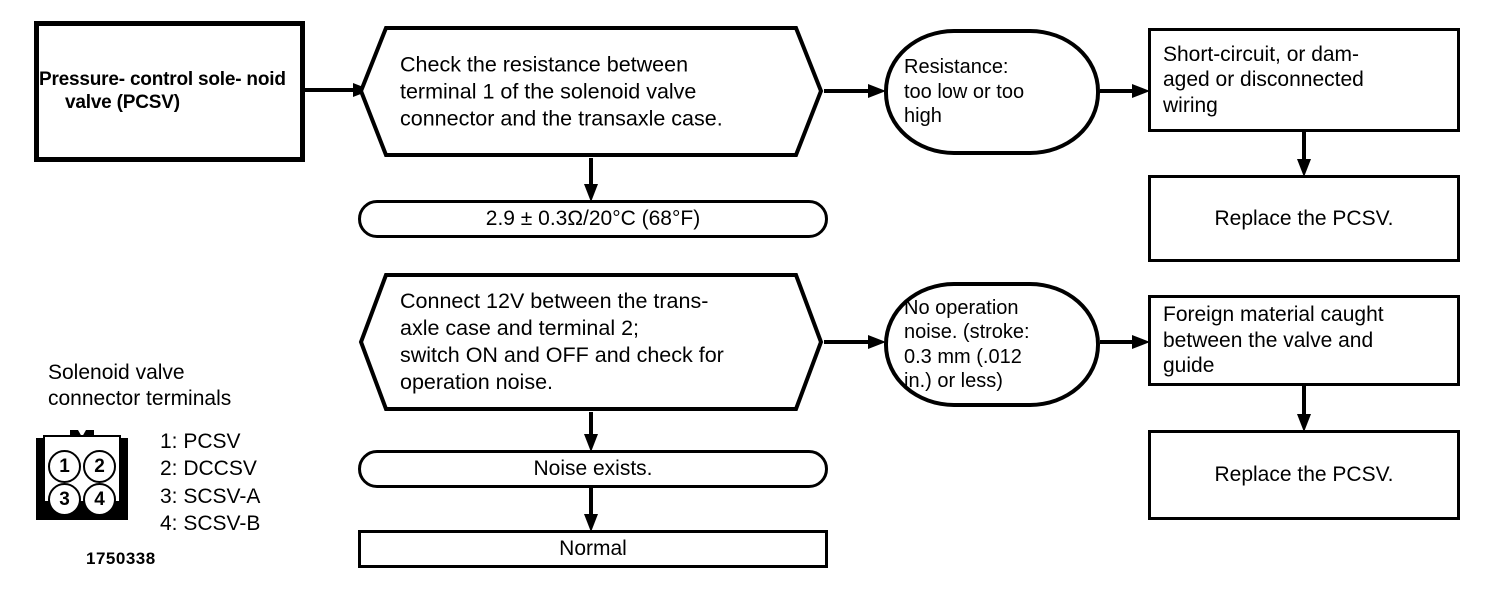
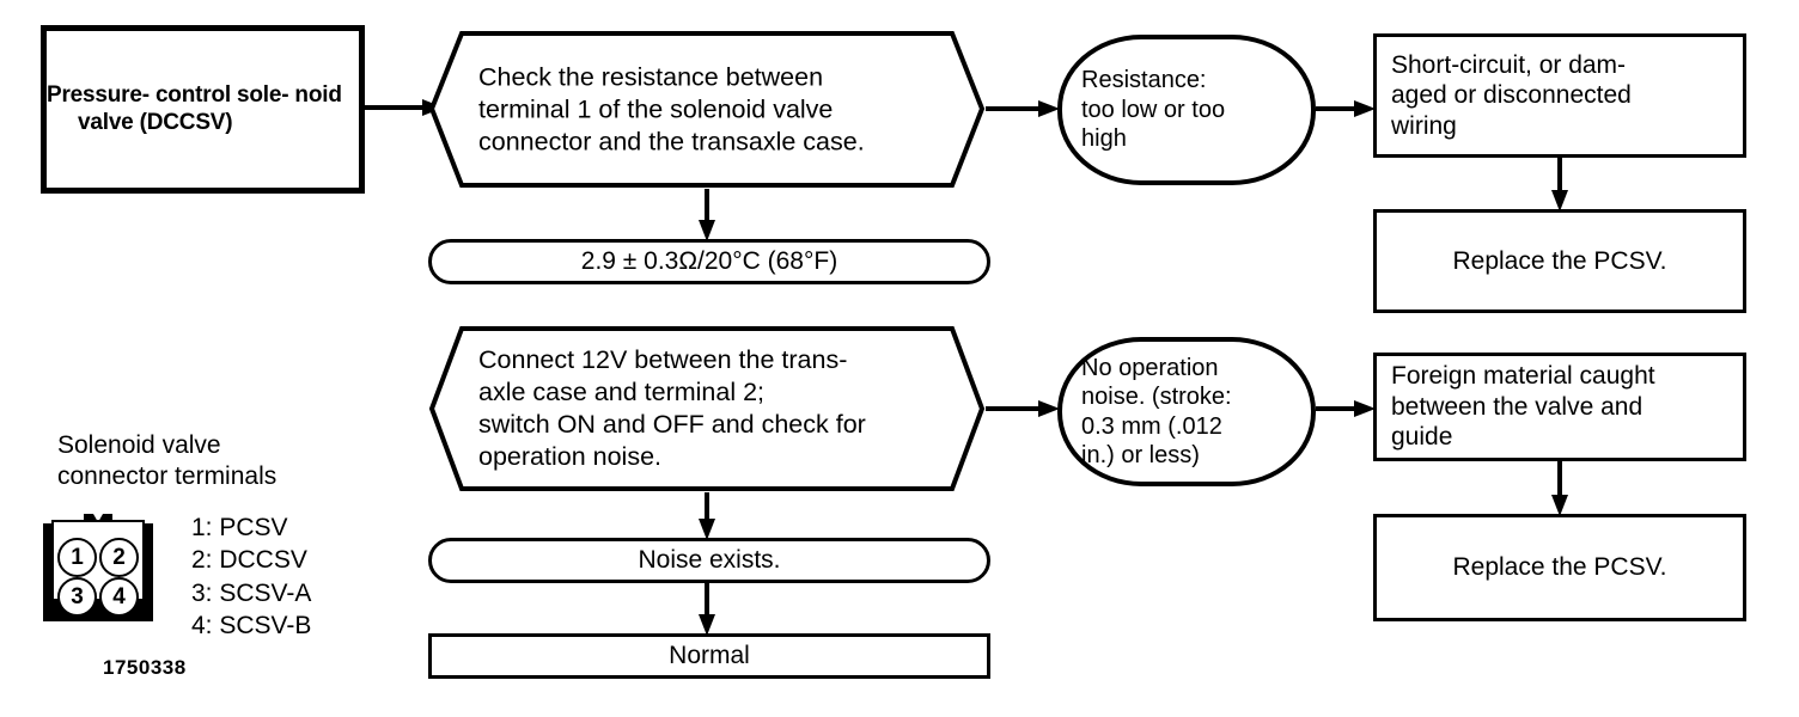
- Pressure- control sole- noid valve (PCSV)
+ Pressure- control sole- noid valve (DCCSV)
  Check the resistance between
  terminal 1 of the solenoid valve
  connector and the transaxle case.
  Resistance:
  too low or too
  high
  Short-circuit, or dam-
  aged or disconnected
  wiring
  Replace the PCSV.
  2.9 ± 0.3Ω/20°C (68°F)
  Connect 12V between the trans-
  axle case and terminal 2;
  switch ON and OFF and check for
  operation noise.
  No operation
  noise. (stroke:
  0.3 mm (.012
  in.) or less)
  Foreign material caught
  between the valve and
  guide
  Replace the PCSV.
  Noise exists.
  Normal
  Solenoid valve
  connector terminals
  1
  2
  3
  4
  1: PCSV
  2: DCCSV
  3: SCSV-A
  4: SCSV-B
  1750338
